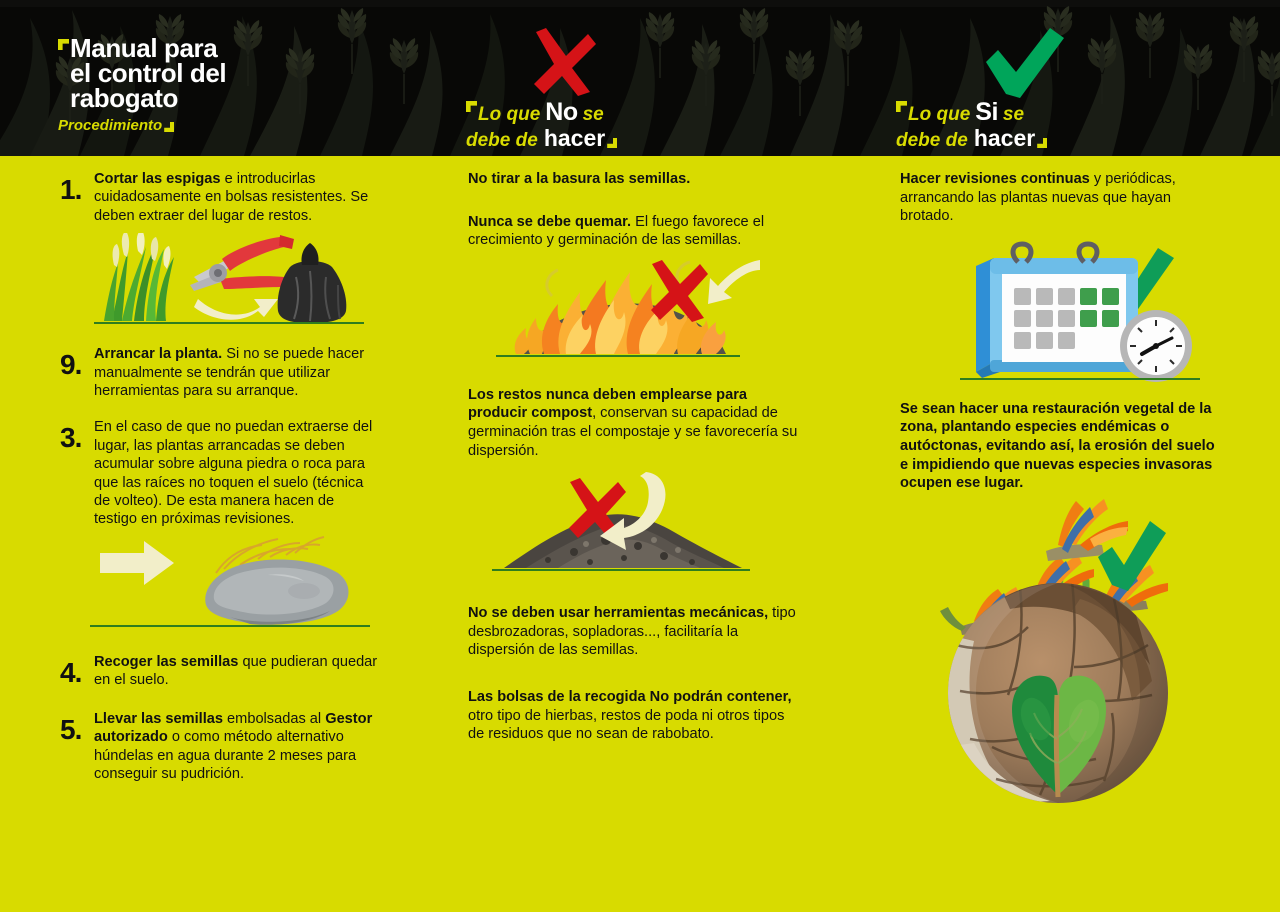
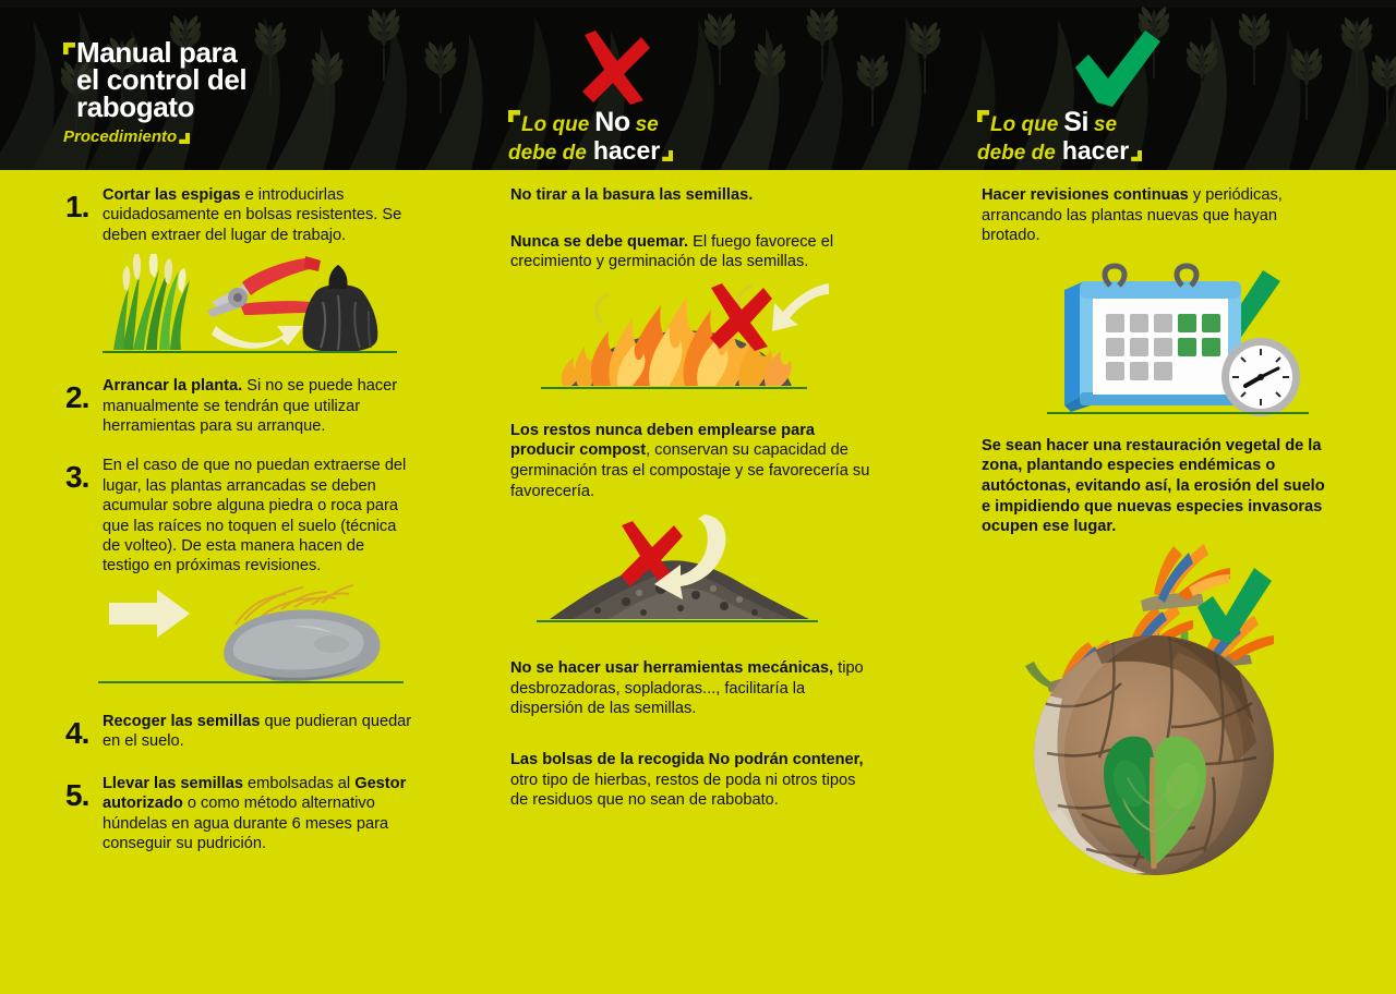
  Manual para
  el control del
  rabogato
  Procedimiento
  Lo que
  No
  se
  debe de
  hacer
  Lo que
  Si
  se
  debe de
  hacer
  1.
- Cortar las espigas e introducirlas cuidadosamente en bolsas resistentes. Se deben extraer del lugar de restos.
+ Cortar las espigas e introducirlas cuidadosamente en bolsas resistentes. Se deben extraer del lugar de trabajo.
- 9.
+ 2.
  Arrancar la planta. Si no se puede hacer manualmente se tendrán que utilizar herramientas para su arranque.
  3.
  En el caso de que no puedan extraerse del lugar, las plantas arrancadas se deben acumular sobre alguna piedra o roca para que las raíces no toquen el suelo (técnica de volteo). De esta manera hacen de testigo en próximas revisiones.
  4.
  Recoger las semillas que pudieran quedar en el suelo.
  5.
- Llevar las semillas embolsadas al Gestor autorizado o como método alternativo húndelas en agua durante 2 meses para conseguir su pudrición.
+ Llevar las semillas embolsadas al Gestor autorizado o como método alternativo húndelas en agua durante 6 meses para conseguir su pudrición.
  No tirar a la basura las semillas.
  Nunca se debe quemar. El fuego favorece el crecimiento y germinación de las semillas.
- Los restos nunca deben emplearse para producir compost, conservan su capacidad de germinación tras el compostaje y se favorecería su dispersión.
+ Los restos nunca deben emplearse para producir compost, conservan su capacidad de germinación tras el compostaje y se favorecería su favorecería.
- No se deben usar herramientas mecánicas, tipo desbrozadoras, sopladoras..., facilitaría la dispersión de las semillas.
+ No se hacer usar herramientas mecánicas, tipo desbrozadoras, sopladoras..., facilitaría la dispersión de las semillas.
  Las bolsas de la recogida No podrán contener, otro tipo de hierbas, restos de poda ni otros tipos de residuos que no sean de rabobato.
  Hacer revisiones continuas y periódicas, arrancando las plantas nuevas que hayan brotado.
  Se sean hacer una restauración vegetal de la zona, plantando especies endémicas o autóctonas, evitando así, la erosión del suelo e impidiendo que nuevas especies invasoras ocupen ese lugar.
